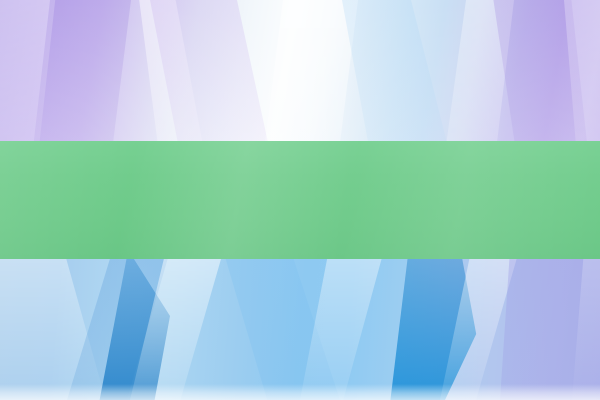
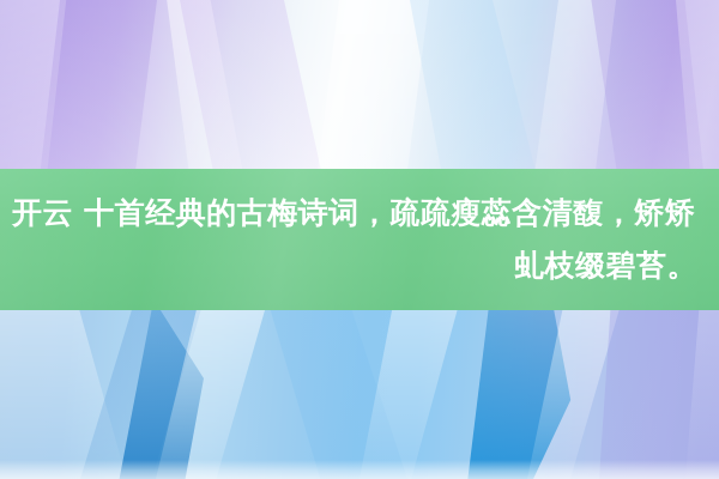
+ 开云 十首经典的古梅诗词，疏疏瘦蕊含清馥，矫矫
+ 虬枝缀碧苔。
